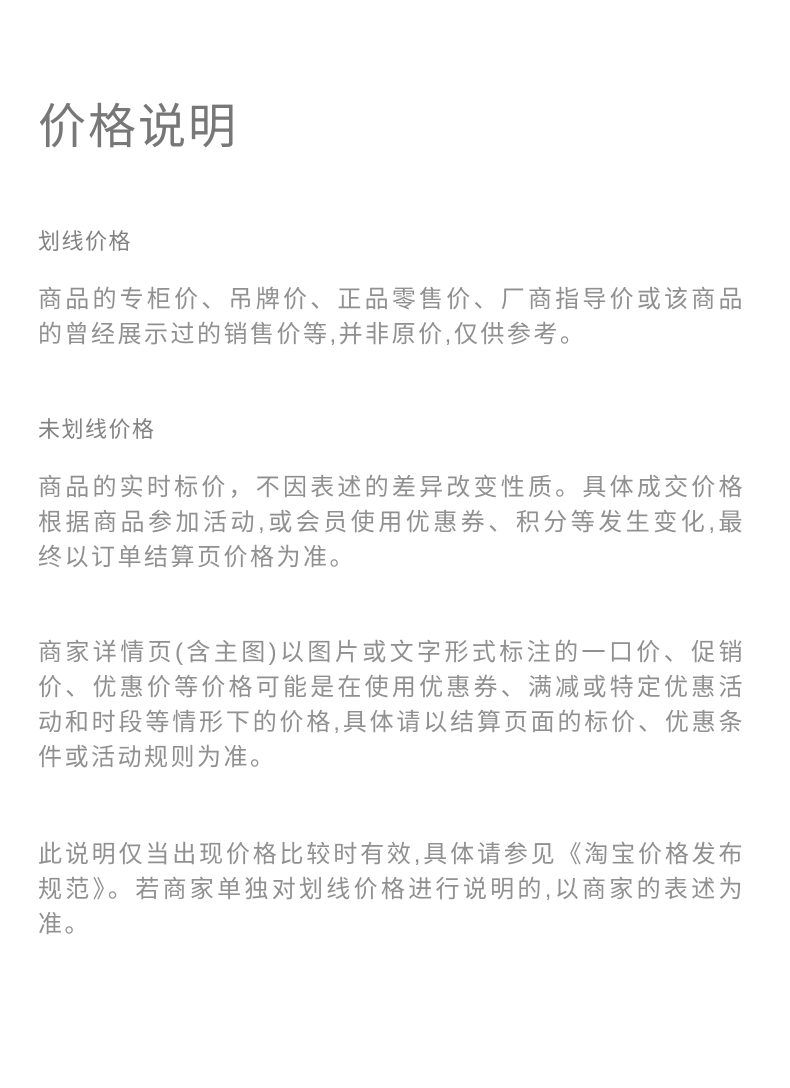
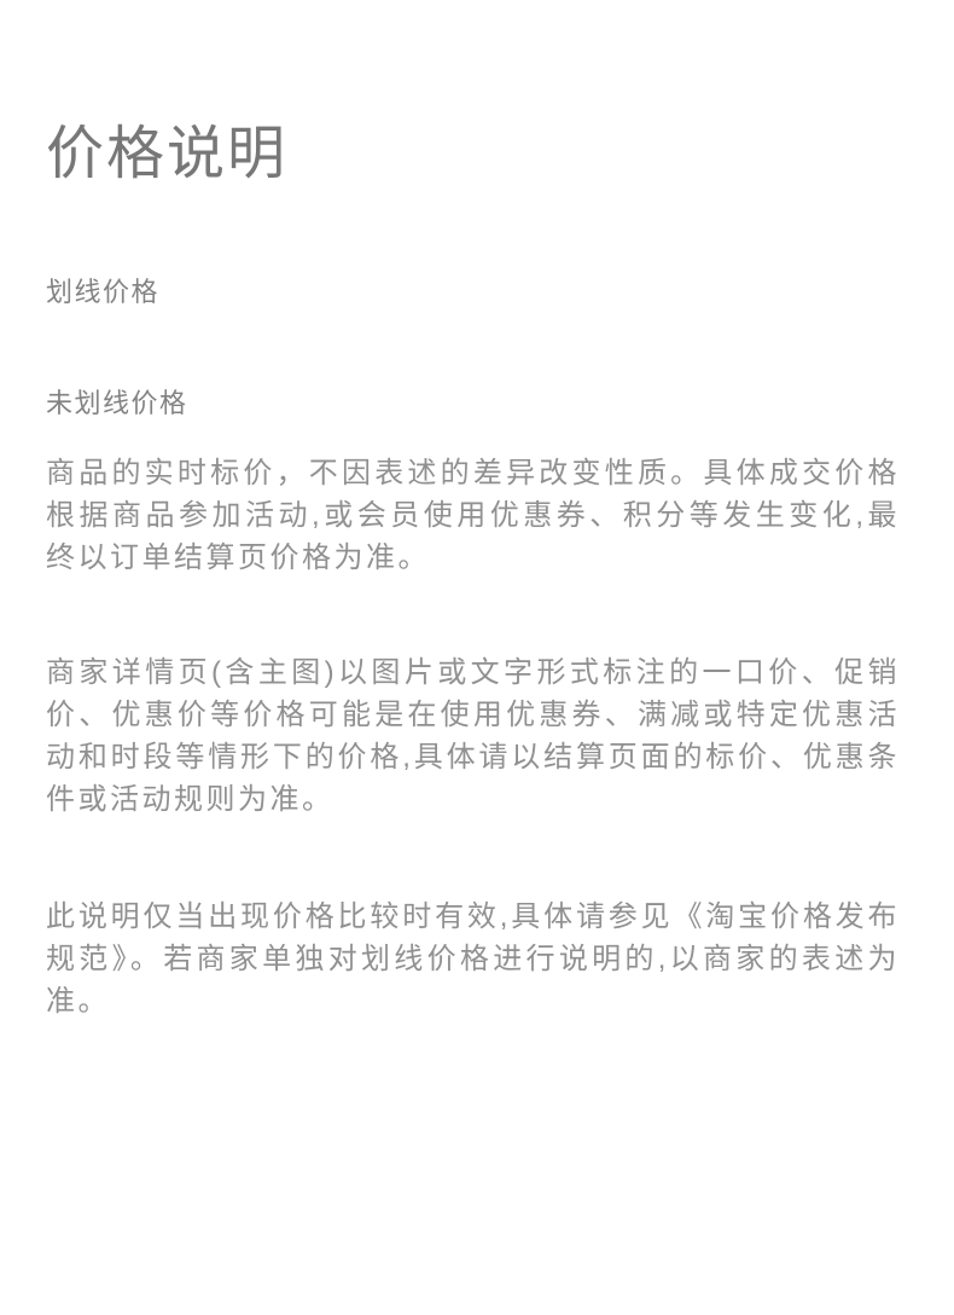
  价格说明
  划线价格
- 商品的专柜价、吊牌价、正品零售价、厂商指导价或该商品的曾经展示过的销售价等,并非原价,仅供参考。
  未划线价格
  商品的实时标价，不因表述的差异改变性质。具体成交价格根据商品参加活动,或会员使用优惠券、积分等发生变化,最终以订单结算页价格为准。
  商家详情页(含主图)以图片或文字形式标注的一口价、促销价、优惠价等价格可能是在使用优惠券、满减或特定优惠活动和时段等情形下的价格,具体请以结算页面的标价、优惠条件或活动规则为准。
  此说明仅当出现价格比较时有效,具体请参见《淘宝价格发布规范》。若商家单独对划线价格进行说明的,以商家的表述为准。
